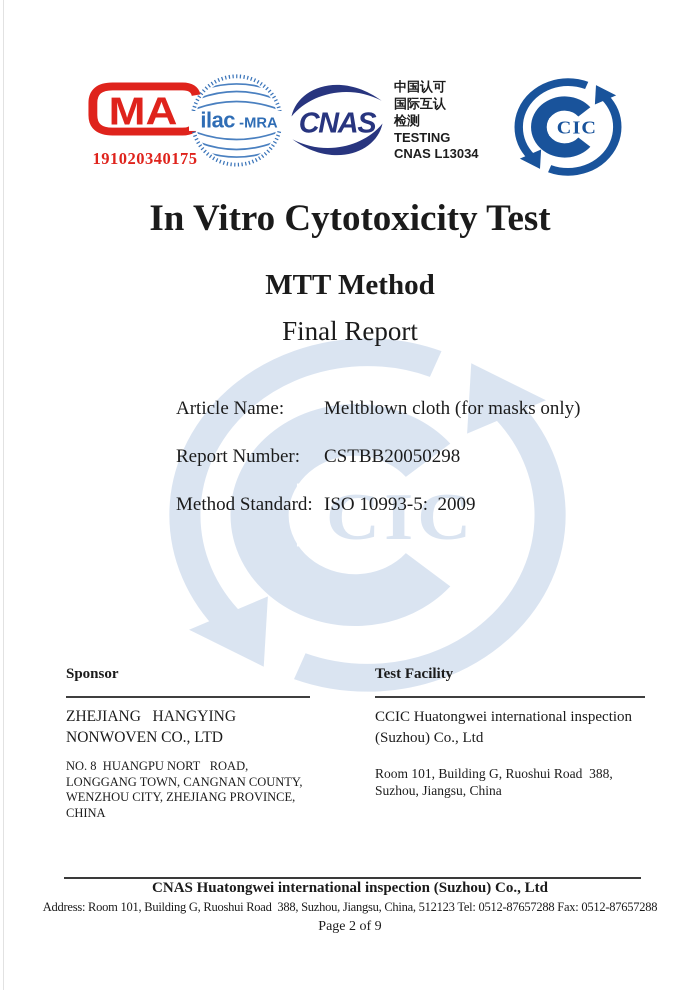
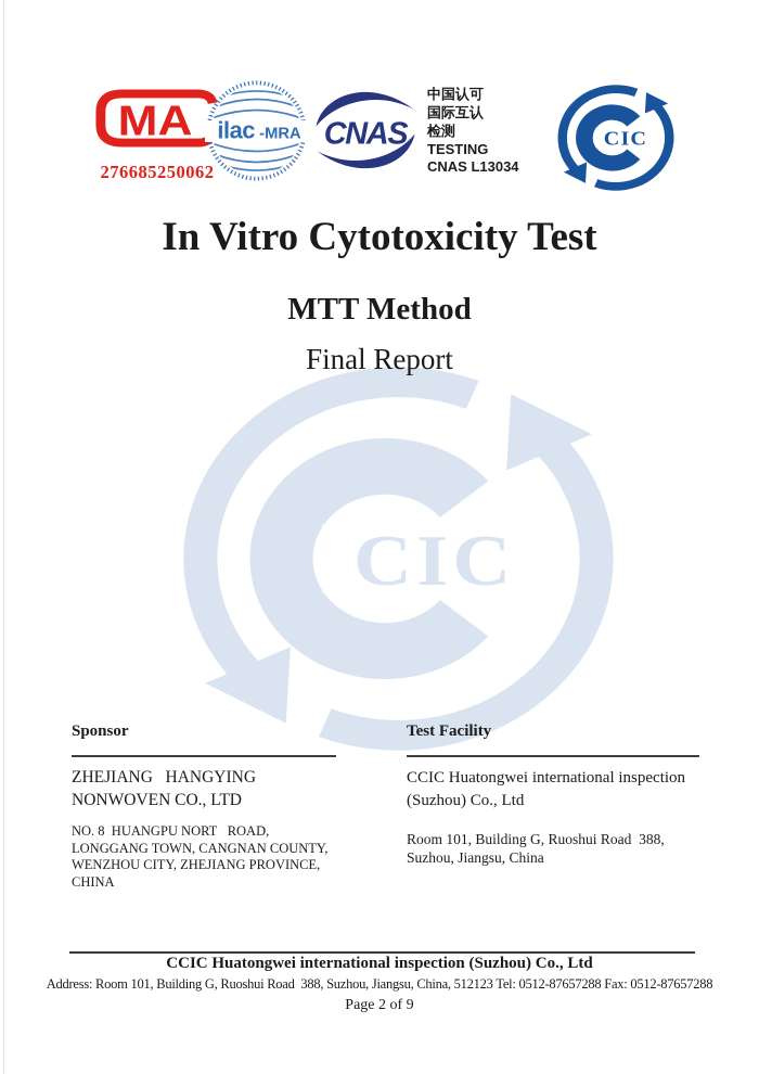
  MA
- 191020340175
+ 276685250062
  ilac -MRA
  CNAS
  中国认可
  国际互认
  检测
  TESTING
  CNAS L13034
  In Vitro Cytotoxicity Test
  MTT Method
  Final Report
- Article Name:
- Meltblown cloth (for masks only)
- Report Number:
- CSTBB20050298
- Method Standard:
- ISO 10993-5: 2009
  Sponsor
  ZHEJIANG HANGYING
  NONWOVEN CO., LTD
  NO. 8 HUANGPU NORT ROAD,
  LONGGANG TOWN, CANGNAN COUNTY,
  WENZHOU CITY, ZHEJIANG PROVINCE,
  CHINA
  Test Facility
  CCIC Huatongwei international inspection
  (Suzhou) Co., Ltd
  Room 101, Building G, Ruoshui Road 388,
  Suzhou, Jiangsu, China
- CNAS Huatongwei international inspection (Suzhou) Co., Ltd
+ CCIC Huatongwei international inspection (Suzhou) Co., Ltd
  Address: Room 101, Building G, Ruoshui Road 388, Suzhou, Jiangsu, China, 512123 Tel: 0512-87657288 Fax: 0512-87657288
  Page 2 of 9
